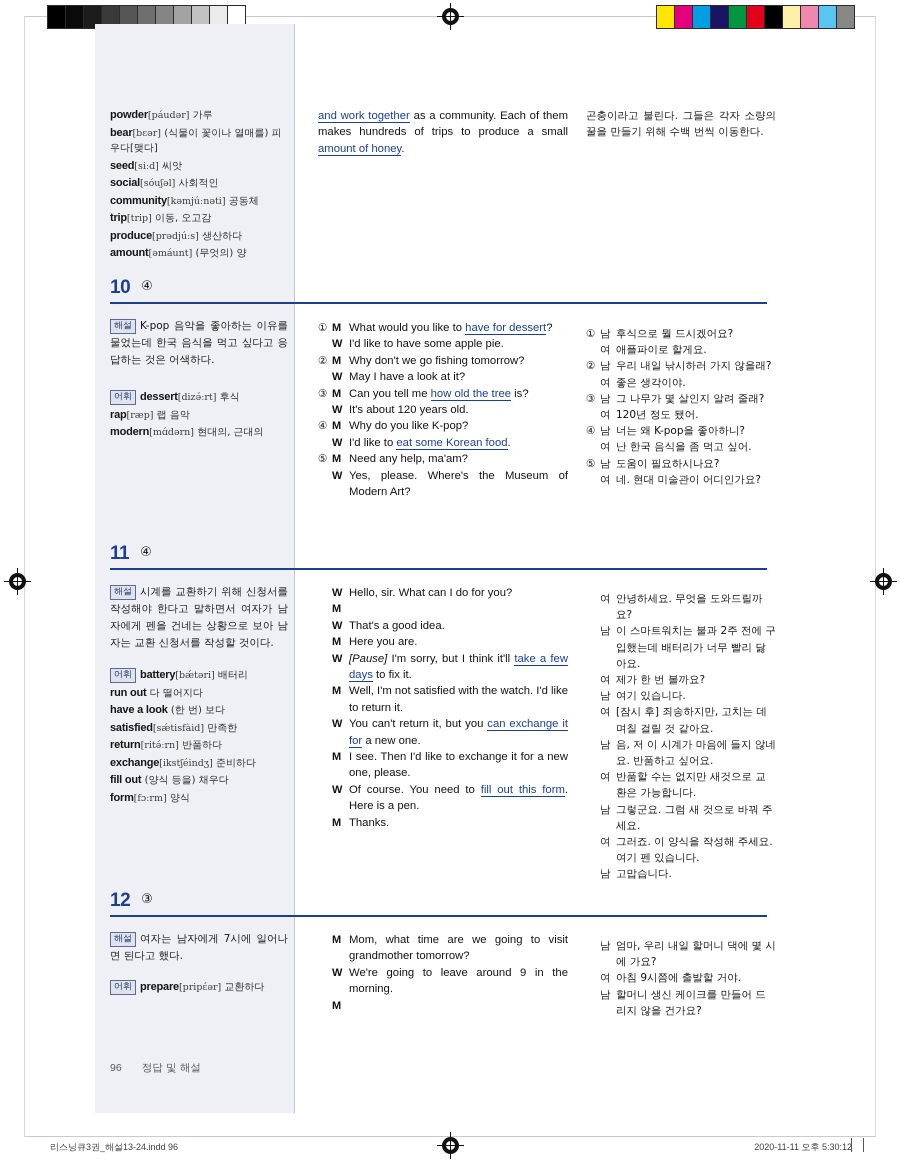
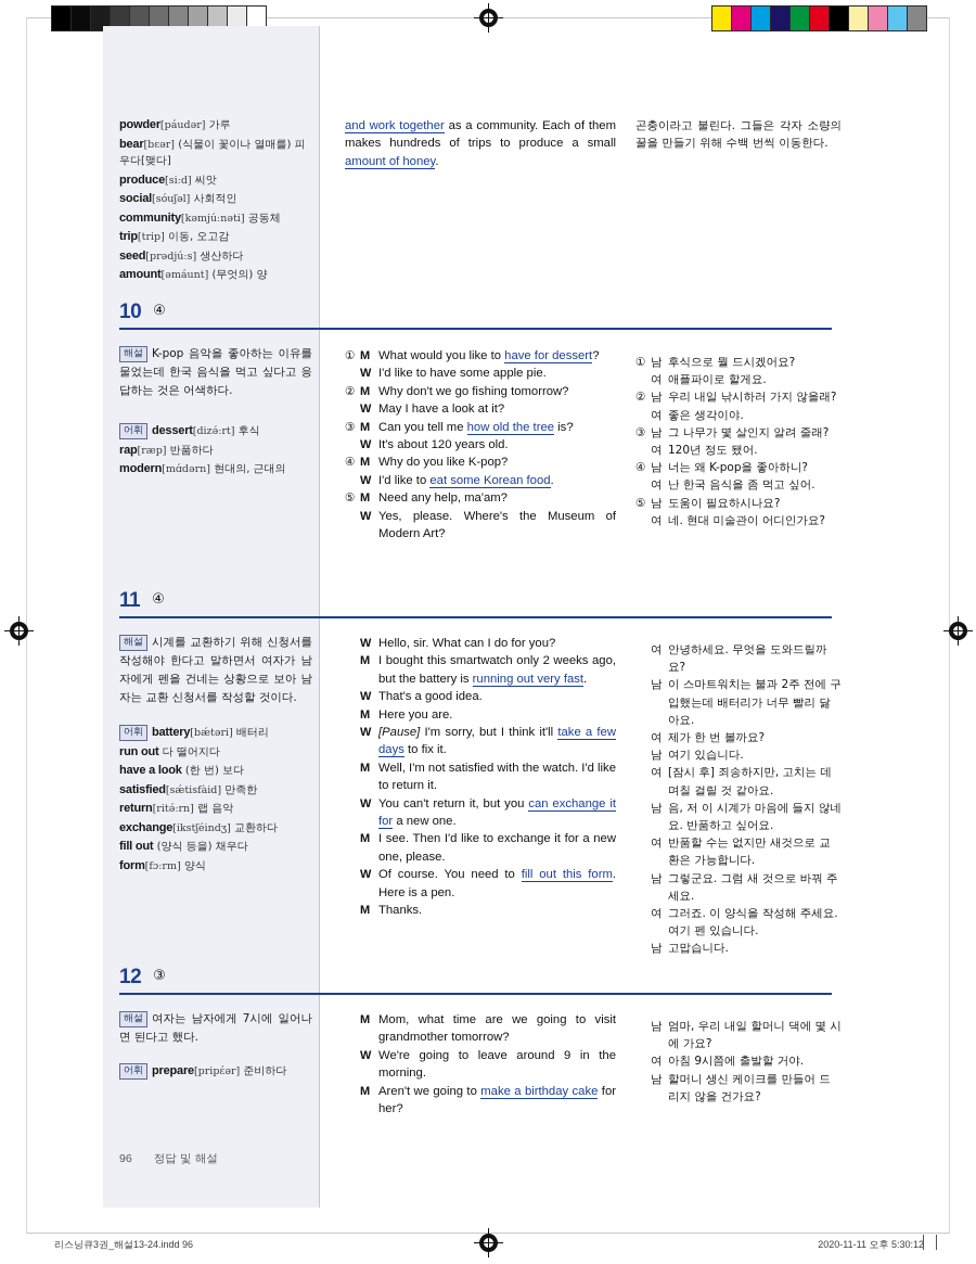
  powder[páudər] 가루
  bear[bɛər] (식물이 꽃이나 열매를) 피우다[맺다]
- seed[siːd] 씨앗
+ produce[siːd] 씨앗
  social[sóuʃəl] 사회적인
  community[kəmjúːnəti] 공동체
  trip[trip] 이동, 오고감
- produce[prədjúːs] 생산하다
+ seed[prədjúːs] 생산하다
  amount[əmáunt] (무엇의) 양
  and work together as a community. Each of them makes hundreds of trips to produce a small amount of honey.
  곤충이라고 불린다. 그들은 각자 소량의 꿀을 만들기 위해 수백 번씩 이동한다.
  10 ④
  해설 K-pop 음악을 좋아하는 이유를 물었는데 한국 음식을 먹고 싶다고 응답하는 것은 어색하다.
  어휘 dessert[dizə́ːrt] 후식
- rap[ræp] 랩 음악
+ rap[ræp] 반품하다
  modern[mɑ́dərn] 현대의, 근대의
  ①
  M
  What would you like to have for dessert?
  W
  I'd like to have some apple pie.
  ②
  M
  Why don't we go fishing tomorrow?
  W
  May I have a look at it?
  ③
  M
  Can you tell me how old the tree is?
  W
  It's about 120 years old.
  ④
  M
  Why do you like K-pop?
  W
  I'd like to eat some Korean food.
  ⑤
  M
  Need any help, ma'am?
  W
  Yes, please. Where's the Museum of Modern Art?
  ①
  남
  후식으로 뭘 드시겠어요?
  여
  애플파이로 할게요.
  ②
  남
  우리 내일 낚시하러 가지 않을래?
  여
  좋은 생각이야.
  ③
  남
  그 나무가 몇 살인지 알려 줄래?
  여
  120년 정도 됐어.
  ④
  남
  너는 왜 K-pop을 좋아하니?
  여
  난 한국 음식을 좀 먹고 싶어.
  ⑤
  남
  도움이 필요하시나요?
  여
  네. 현대 미술관이 어디인가요?
  11 ④
  해설 시계를 교환하기 위해 신청서를 작성해야 한다고 말하면서 여자가 남자에게 펜을 건네는 상황으로 보아 남자는 교환 신청서를 작성할 것이다.
  어휘 battery[bǽtəri] 배터리
  run out 다 떨어지다
  have a look (한 번) 보다
  satisfied[sǽtisfàid] 만족한
- return[ritə́ːrn] 반품하다
+ return[ritə́ːrn] 랩 음악
- exchange[ikstʃéindʒ] 준비하다
+ exchange[ikstʃéindʒ] 교환하다
  fill out (양식 등을) 채우다
  form[fɔːrm] 양식
  W
  Hello, sir. What can I do for you?
  M
+ I bought this smartwatch only 2 weeks ago, but the battery is running out very fast.
  W
  That's a good idea.
  M
  Here you are.
  W
  [Pause] I'm sorry, but I think it'll take a few days to fix it.
  M
  Well, I'm not satisfied with the watch. I'd like to return it.
  W
  You can't return it, but you can exchange it for a new one.
  M
  I see. Then I'd like to exchange it for a new one, please.
  W
  Of course. You need to fill out this form. Here is a pen.
  M
  Thanks.
  여
  안녕하세요. 무엇을 도와드릴까요?
  남
  이 스마트워치는 불과 2주 전에 구입했는데 배터리가 너무 빨리 닳아요.
  여
  제가 한 번 볼까요?
  남
  여기 있습니다.
  여
  [잠시 후] 죄송하지만, 고치는 데 며칠 걸릴 것 같아요.
  남
  음, 저 이 시계가 마음에 들지 않네요. 반품하고 싶어요.
  여
  반품할 수는 없지만 새것으로 교환은 가능합니다.
  남
  그렇군요. 그럼 새 것으로 바꿔 주세요.
  여
  그러죠. 이 양식을 작성해 주세요. 여기 펜 있습니다.
  남
  고맙습니다.
  12 ③
  해설 여자는 남자에게 7시에 일어나면 된다고 했다.
- 어휘 prepare[pripɛ́ər] 교환하다
+ 어휘 prepare[pripɛ́ər] 준비하다
  M
  Mom, what time are we going to visit grandmother tomorrow?
  W
  We're going to leave around 9 in the morning.
  M
+ Aren't we going to make a birthday cake for her?
  남
  엄마, 우리 내일 할머니 댁에 몇 시에 가요?
  여
  아침 9시쯤에 출발할 거야.
  남
  할머니 생신 케이크를 만들어 드리지 않을 건가요?
  96 정답 및 해설
  리스닝큐3권_해설13-24.indd 96
  2020-11-11 오후 5:30:12
